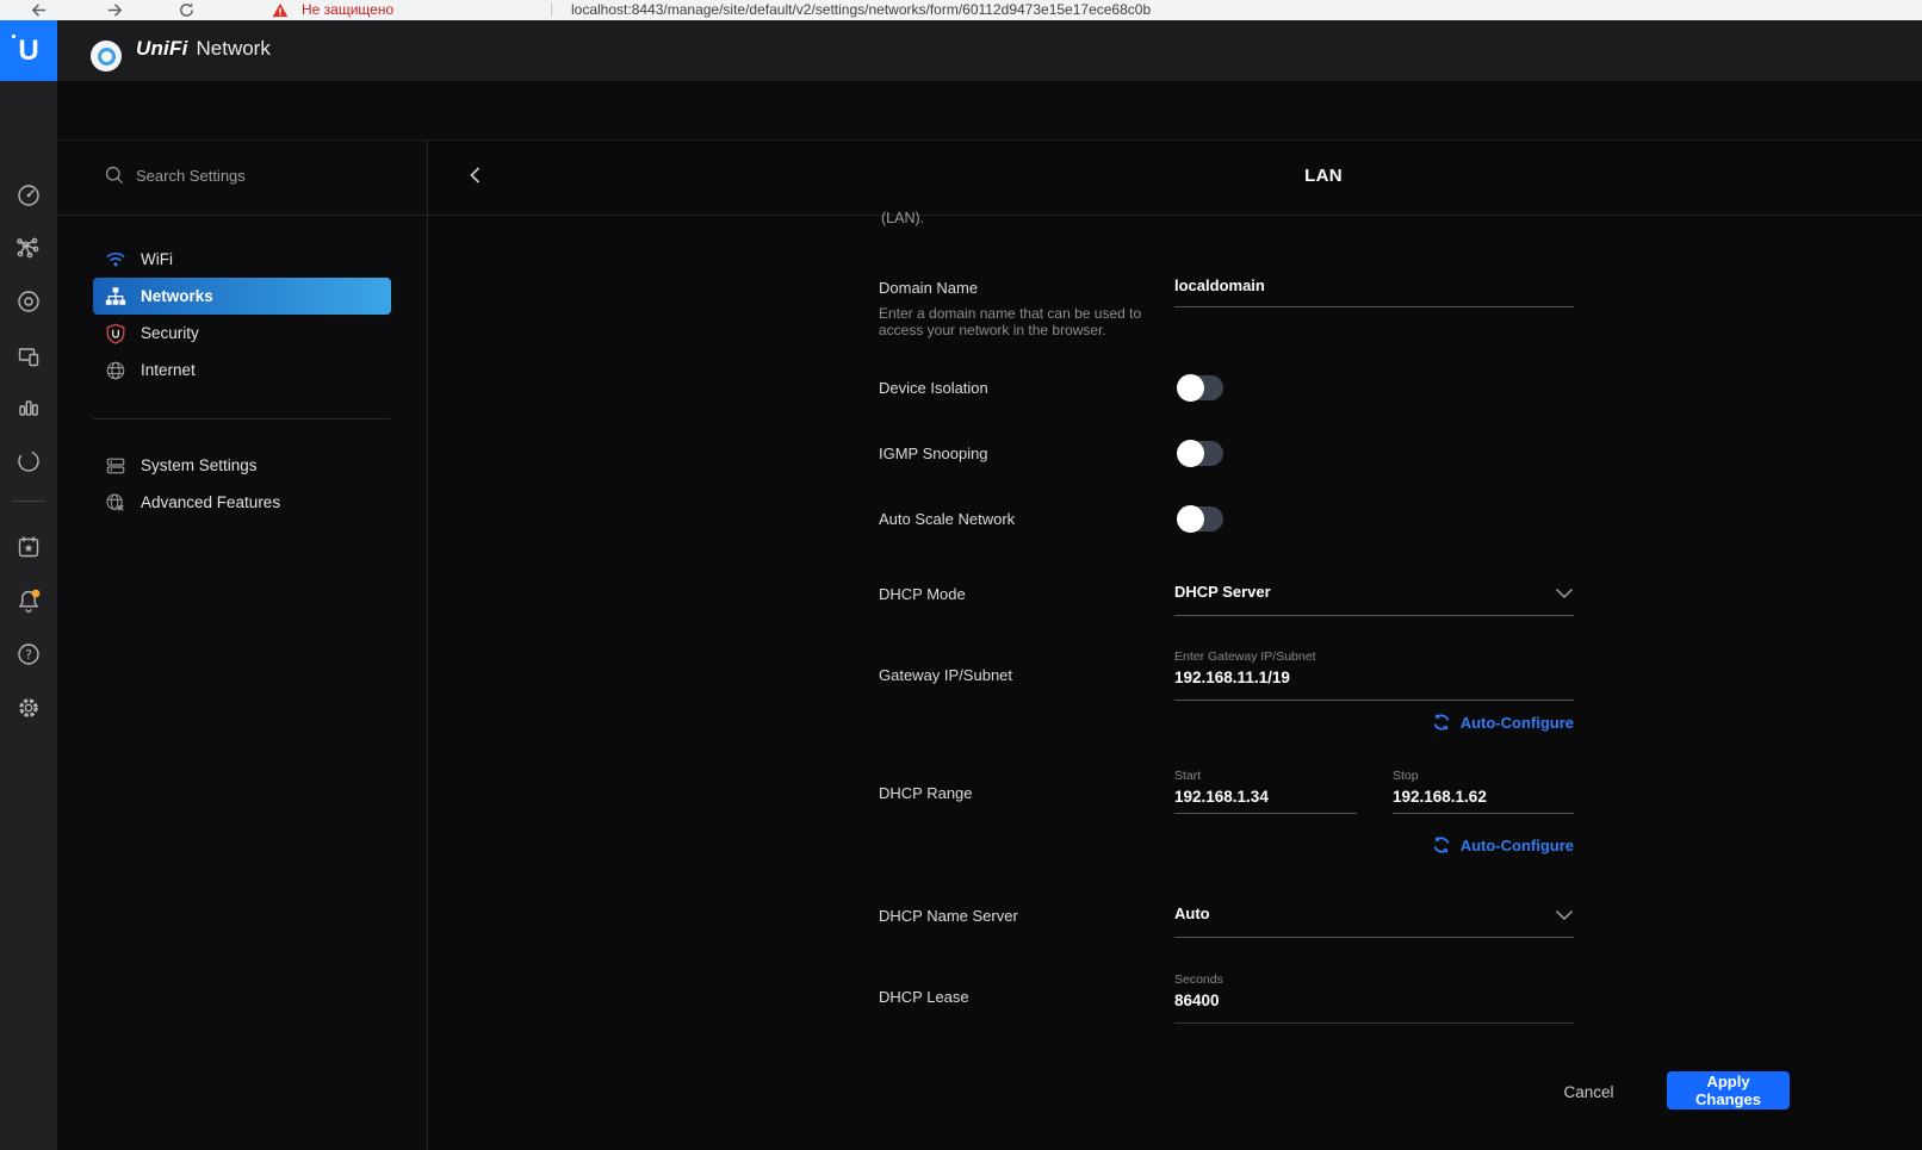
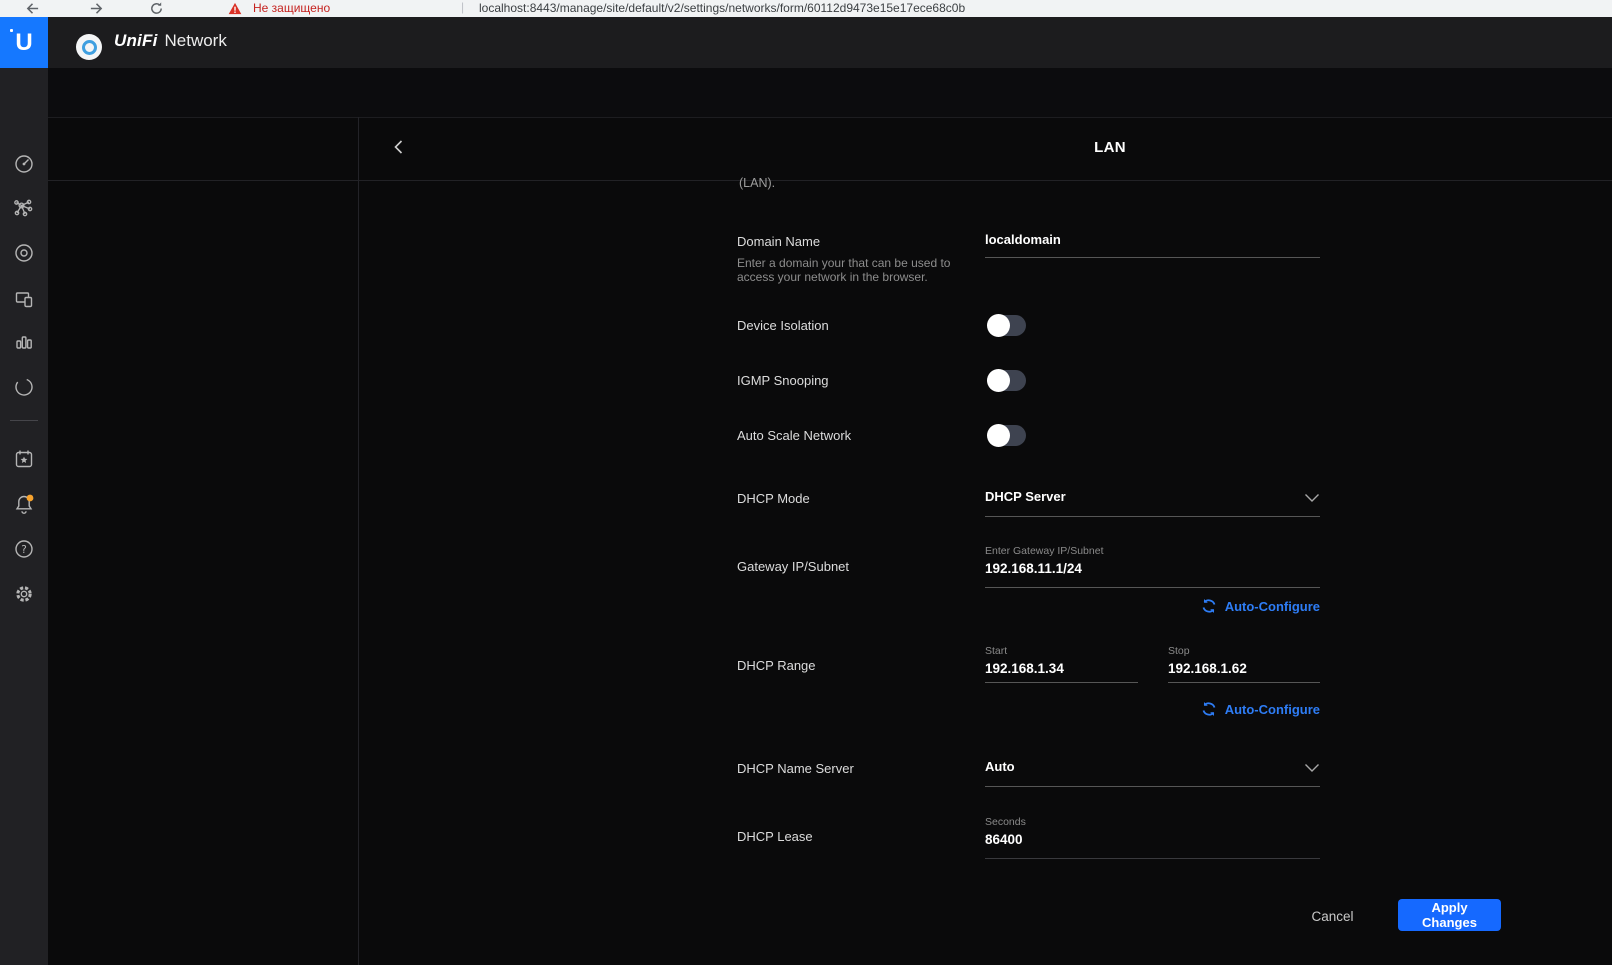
  Не защищено
  |
  localhost:8443/manage/site/default/v2/settings/networks/form/60112d9473e15e17ece68c0b
  U
  UniFi Network
  ?
- Search Settings
- WiFi
- Networks
- Security
- Internet
- System Settings
- Advanced Features
  LAN
  (LAN).
  Domain Name
- Enter a domain name that can be used to access your network in the browser.
+ Enter a domain your that can be used to access your network in the browser.
  localdomain
  Device Isolation
  IGMP Snooping
  Auto Scale Network
  DHCP Mode
  DHCP Server
  Gateway IP/Subnet
  Enter Gateway IP/Subnet
- 192.168.11.1/19
+ 192.168.11.1/24
  Auto-Configure
  DHCP Range
  Start
  192.168.1.34
  Stop
  192.168.1.62
  Auto-Configure
  DHCP Name Server
  Auto
  DHCP Lease
  Seconds
  86400
  Cancel
  Apply Changes
